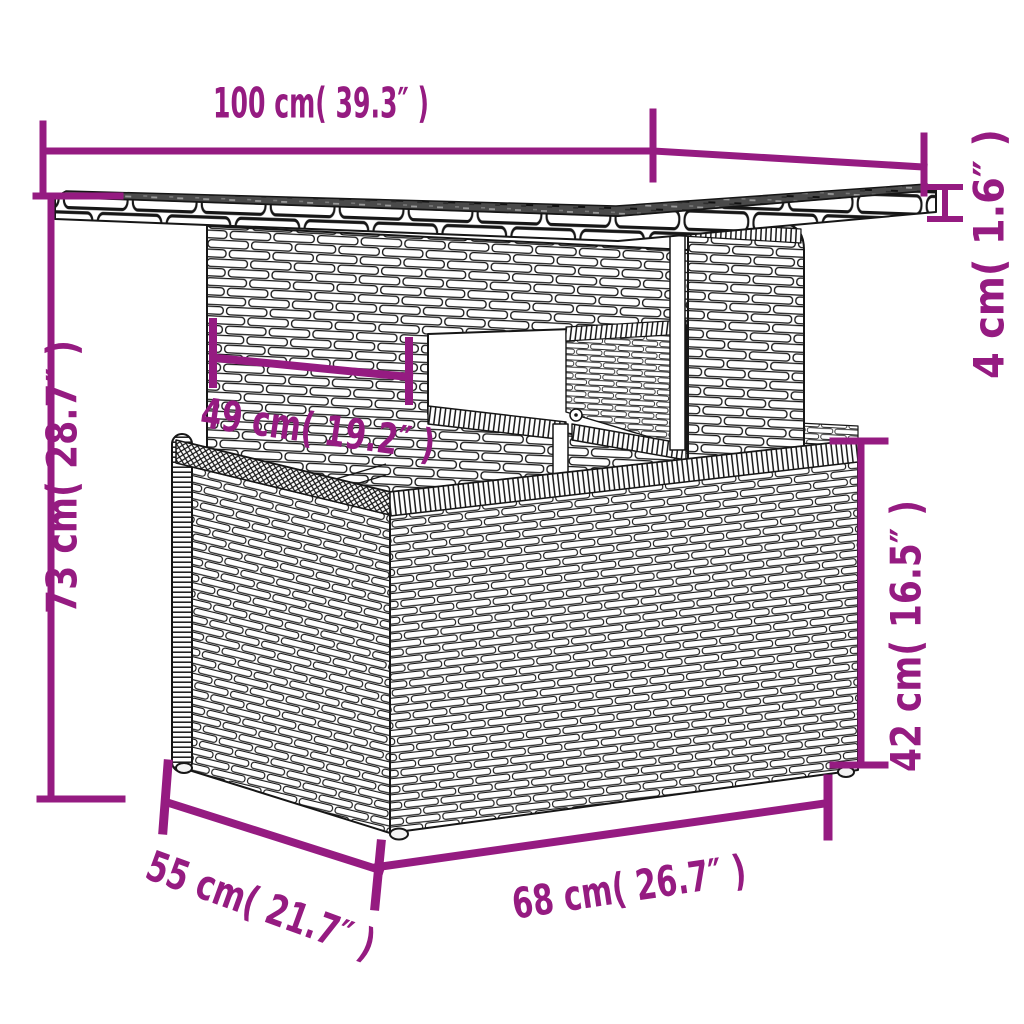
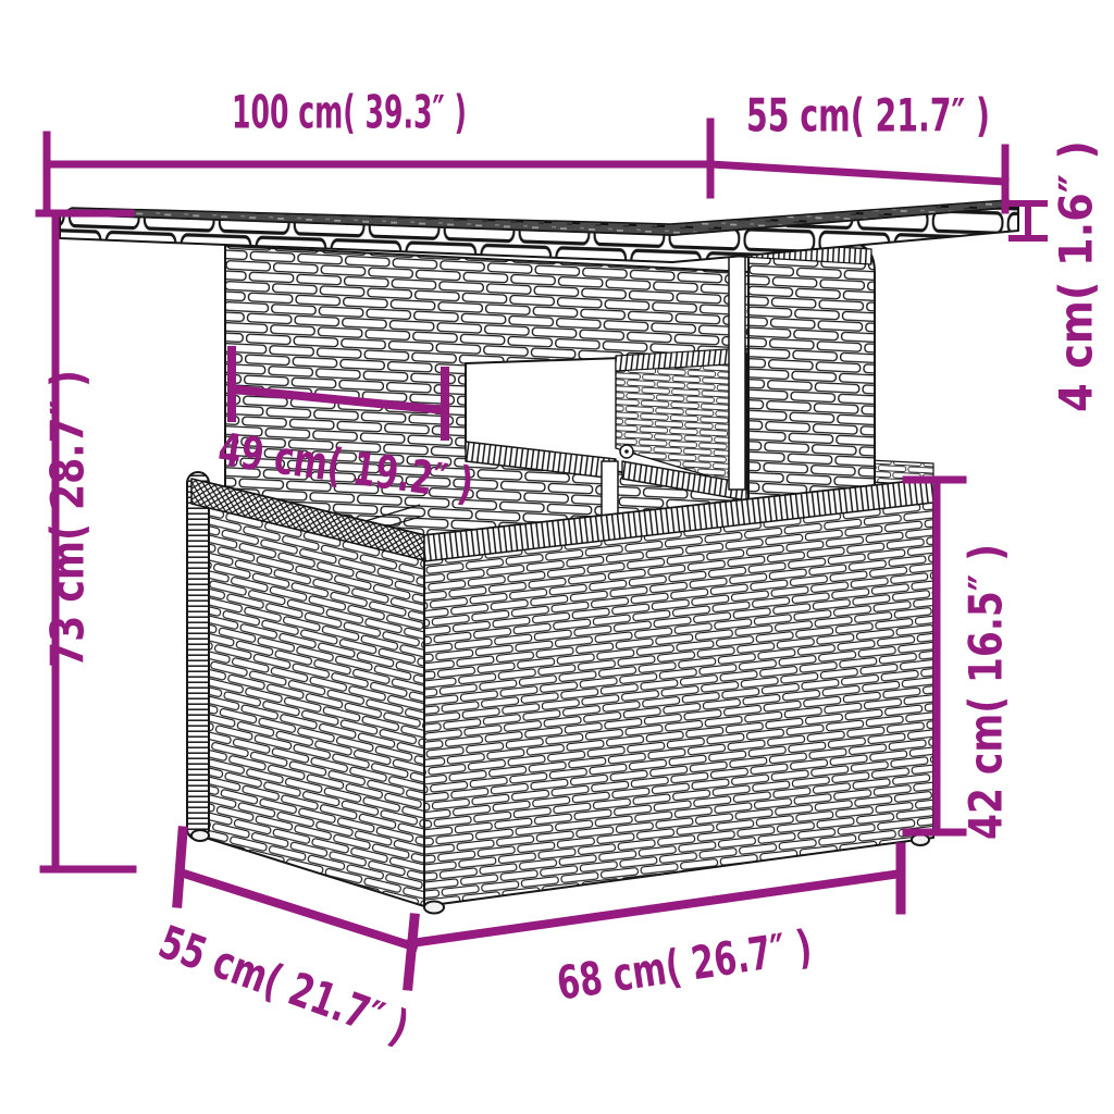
  100 cm( 39.3″ )
+ 55 cm( 21.7″ )
